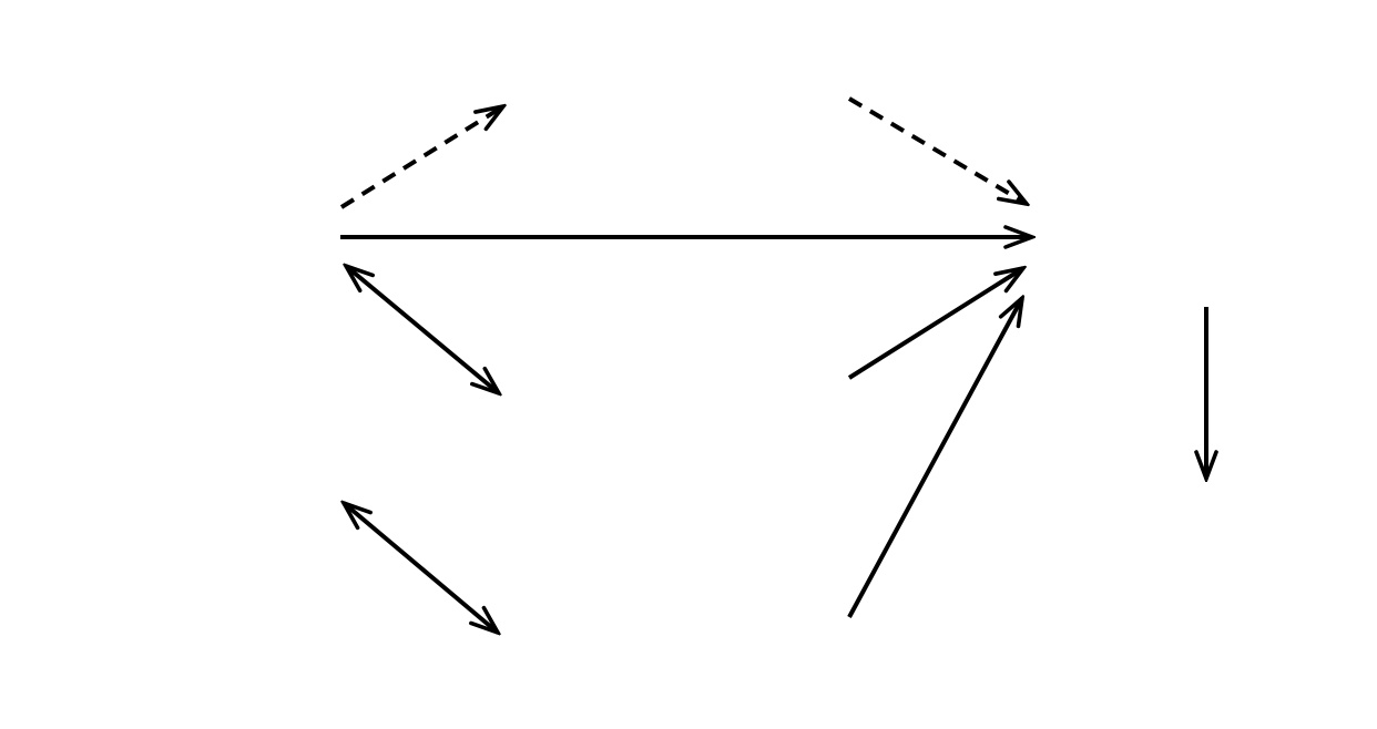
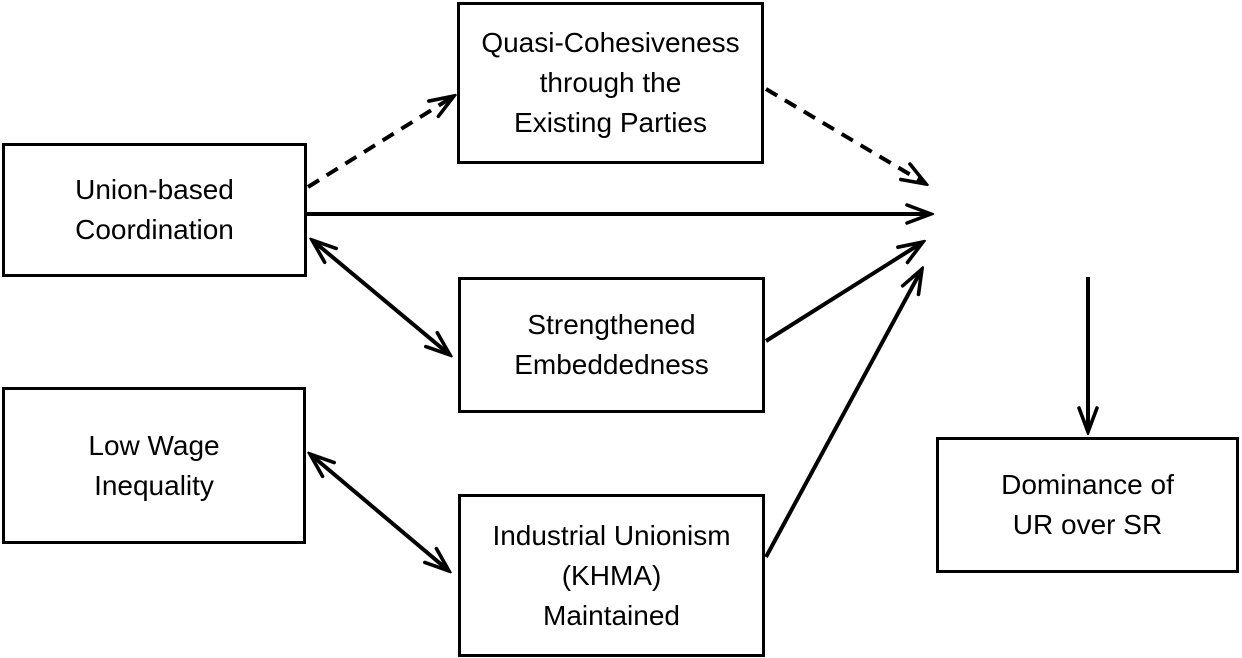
+ Union-based
+ Coordination
+ Quasi-Cohesiveness
+ through the
+ Existing Parties
+ Strengthened
+ Embeddedness
+ Low Wage
+ Inequality
+ Industrial Unionism
+ (KHMA)
+ Maintained
+ Dominance of
+ UR over SR
